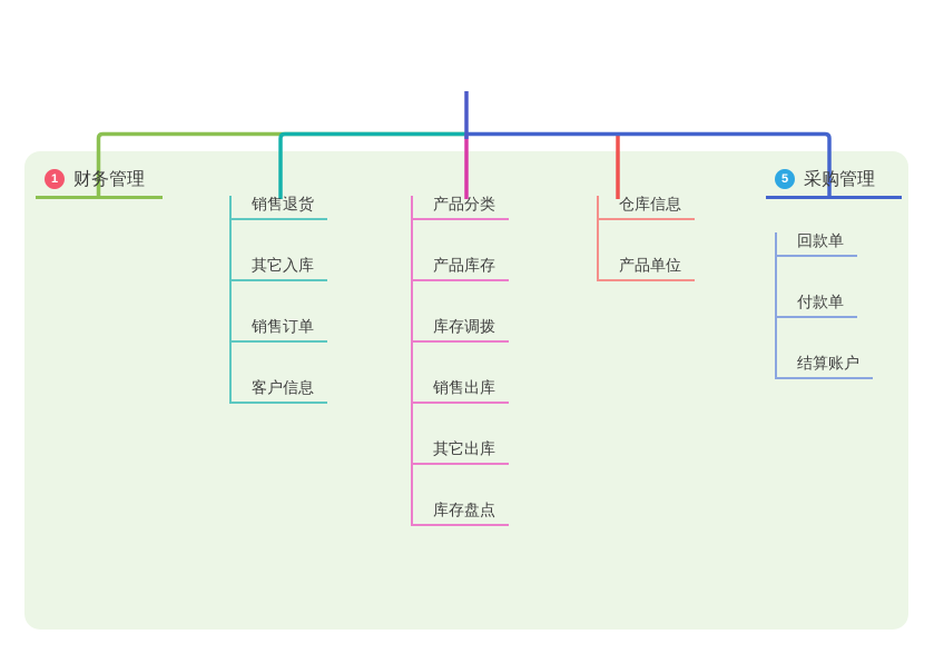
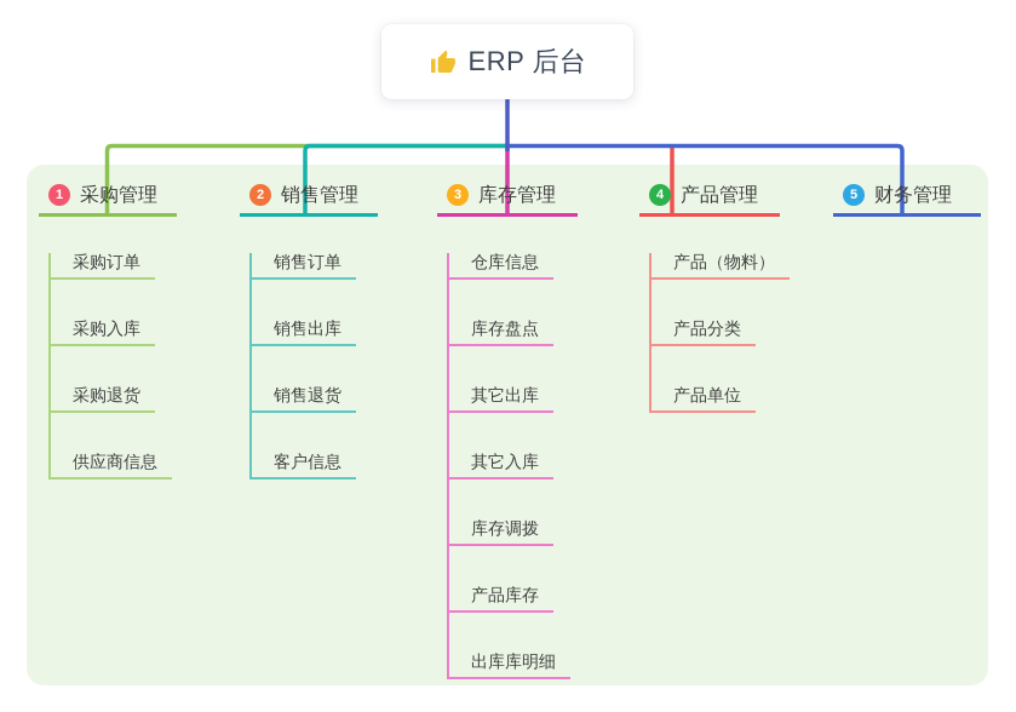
+ ERP 后台
  1
- 财务管理
+ 采购管理
+ 采购订单
+ 采购入库
+ 采购退货
+ 供应商信息
+ 2
+ 销售管理
- 销售退货
+ 销售订单
- 其它入库
+ 销售出库
- 销售订单
+ 销售退货
  客户信息
+ 3
+ 库存管理
- 产品分类
+ 仓库信息
- 产品库存
+ 库存盘点
- 库存调拨
+ 其它出库
- 销售出库
+ 其它入库
- 其它出库
+ 库存调拨
- 库存盘点
+ 产品库存
+ 出库库明细
+ 4
+ 产品管理
+ 产品（物料）
- 仓库信息
+ 产品分类
  产品单位
  5
- 采购管理
+ 财务管理
- 回款单
- 付款单
- 结算账户
